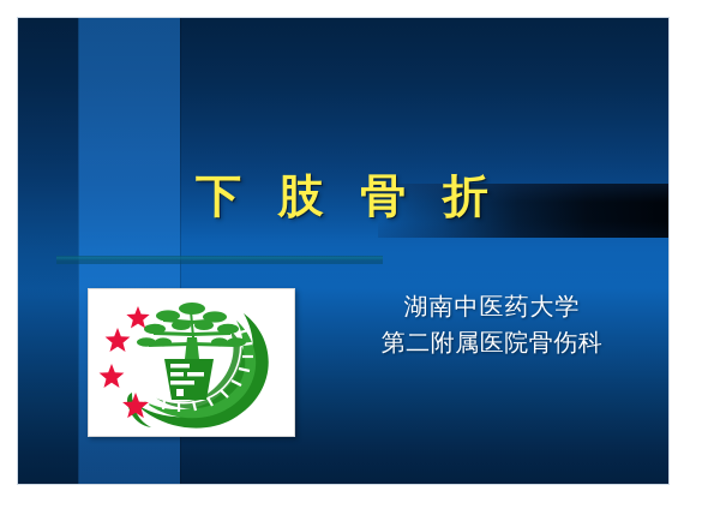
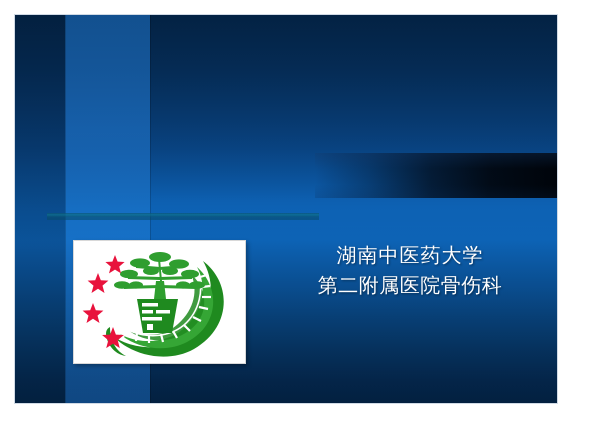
- 下 肢 骨 折
  湖南中医药大学
  第二附属医院骨伤科
